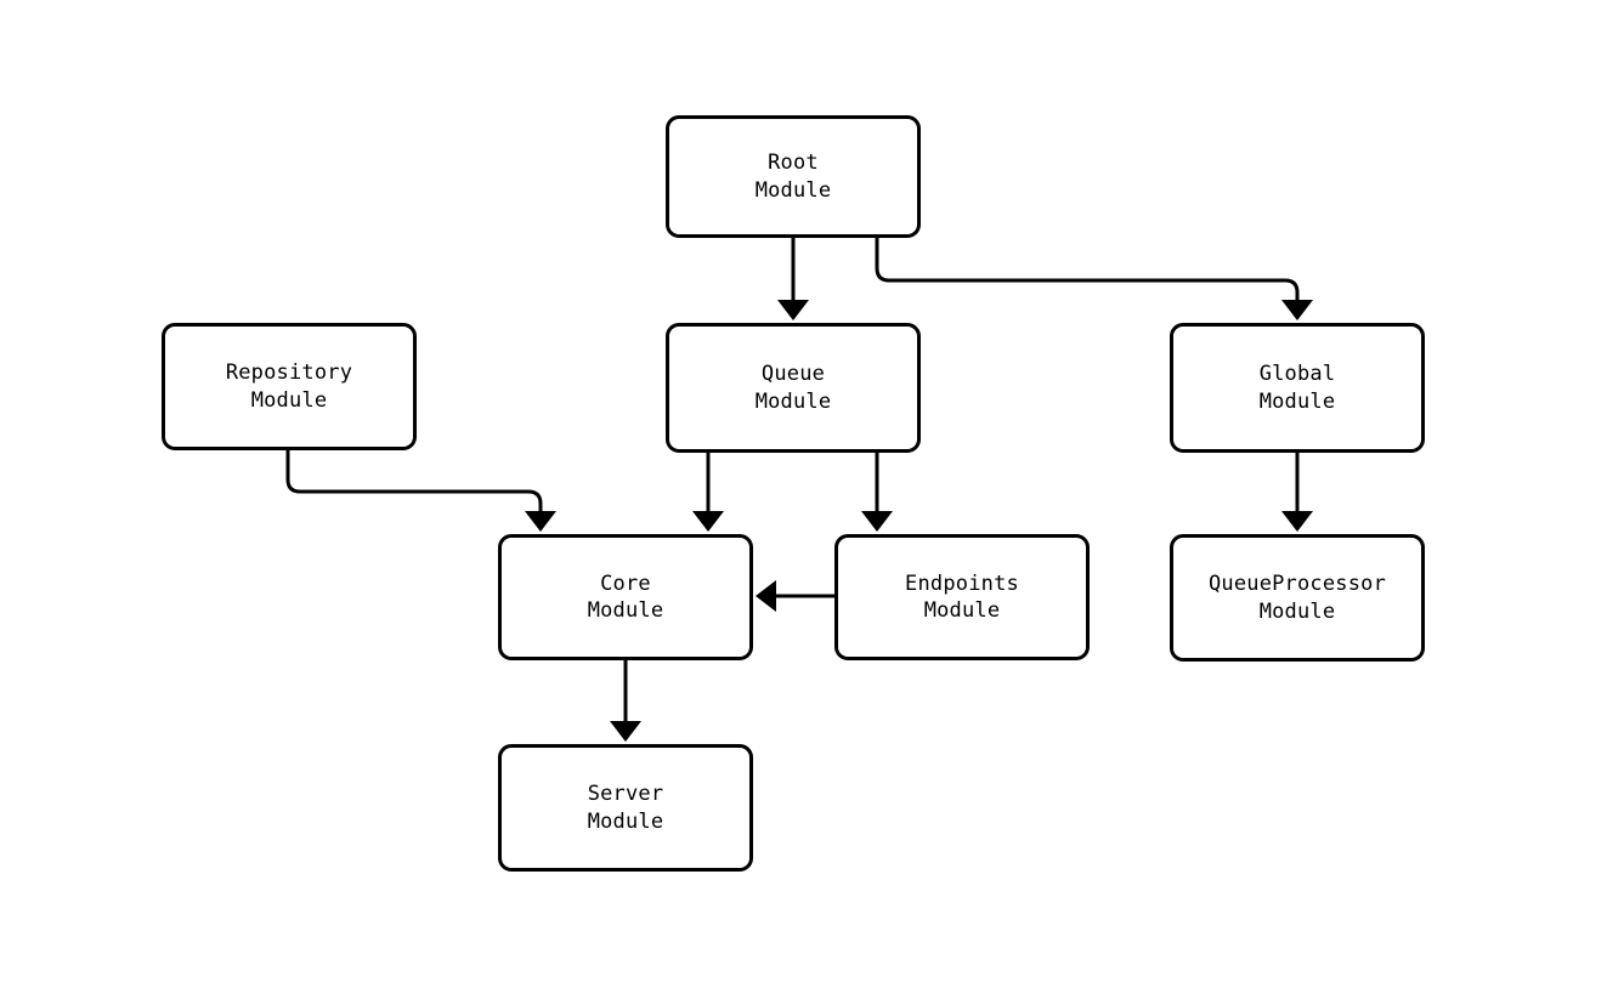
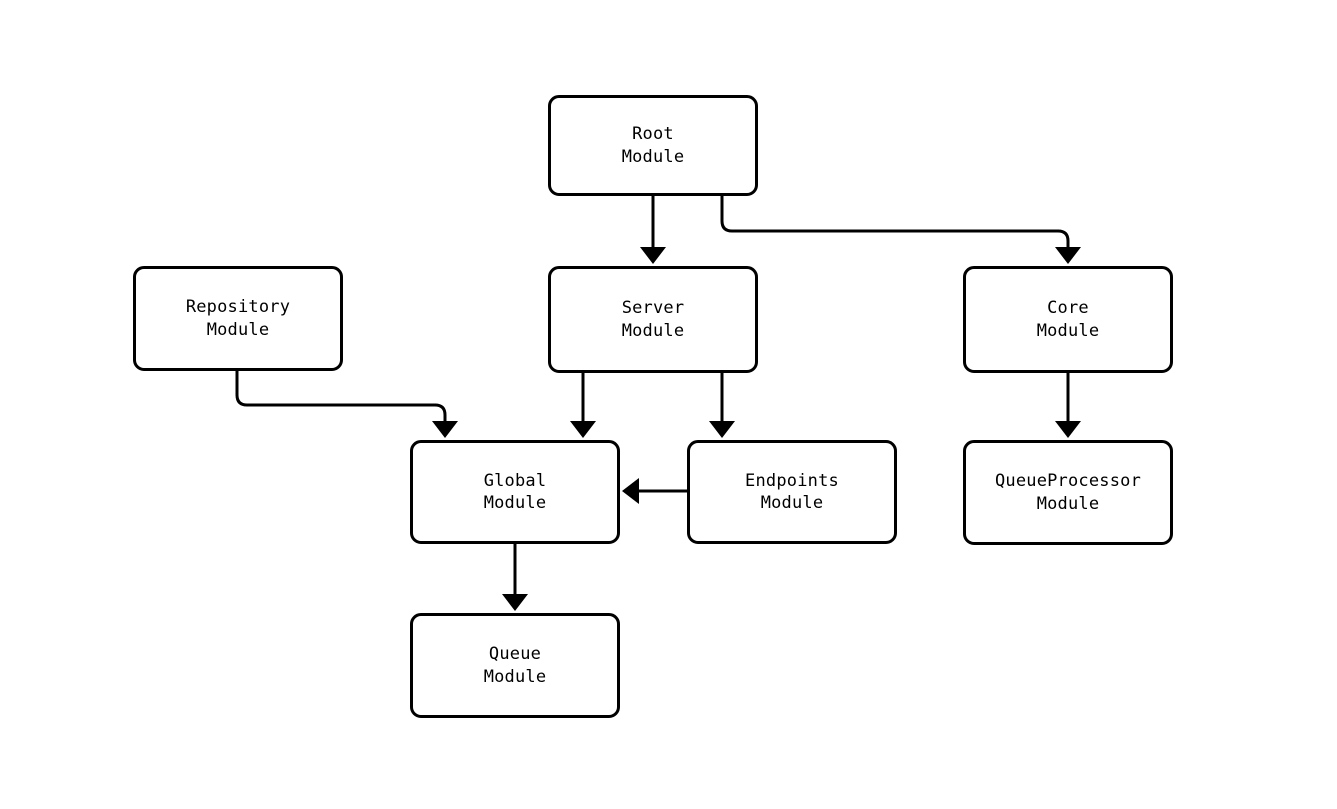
  Root
  Module
  Repository
  Module
- Queue
+ Server
  Module
- Global
+ Core
  Module
- Core
+ Global
  Module
  Endpoints
  Module
  QueueProcessor
  Module
- Server
+ Queue
  Module
